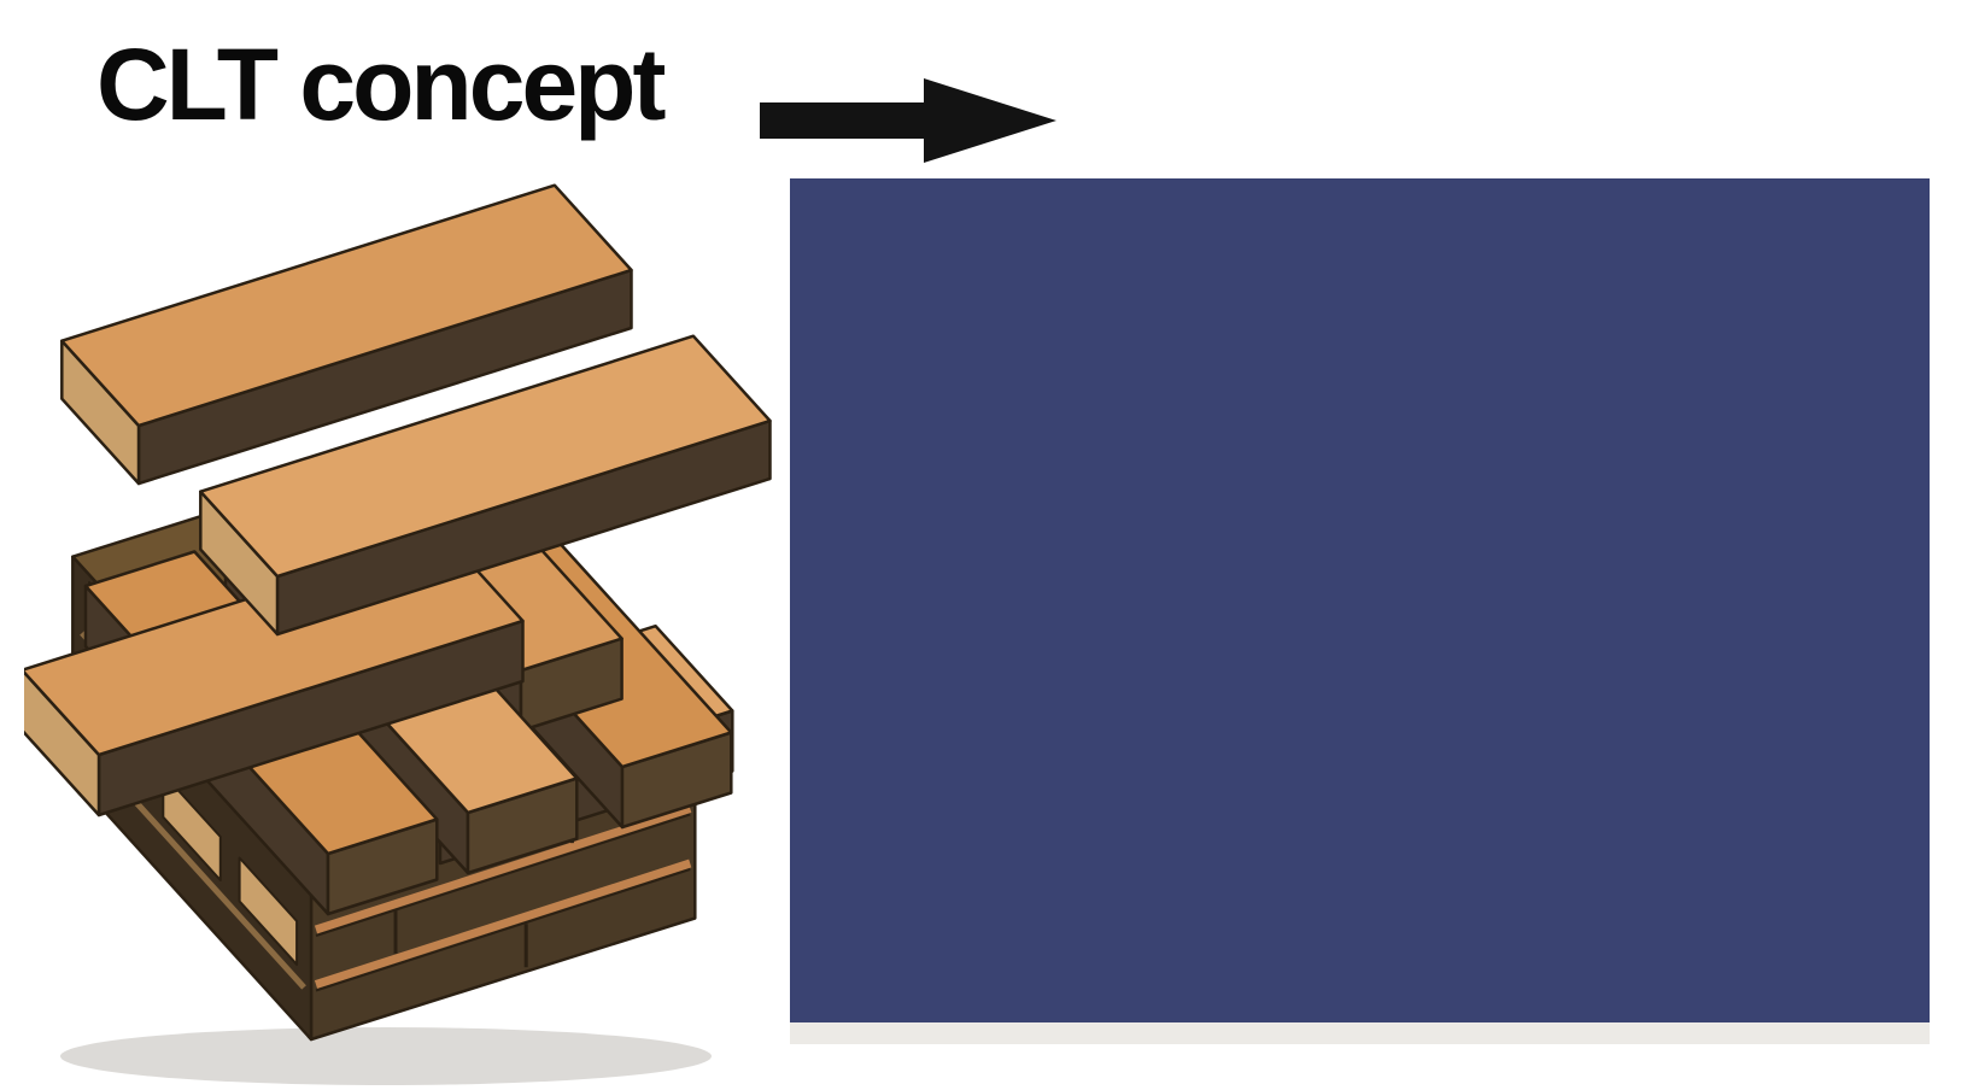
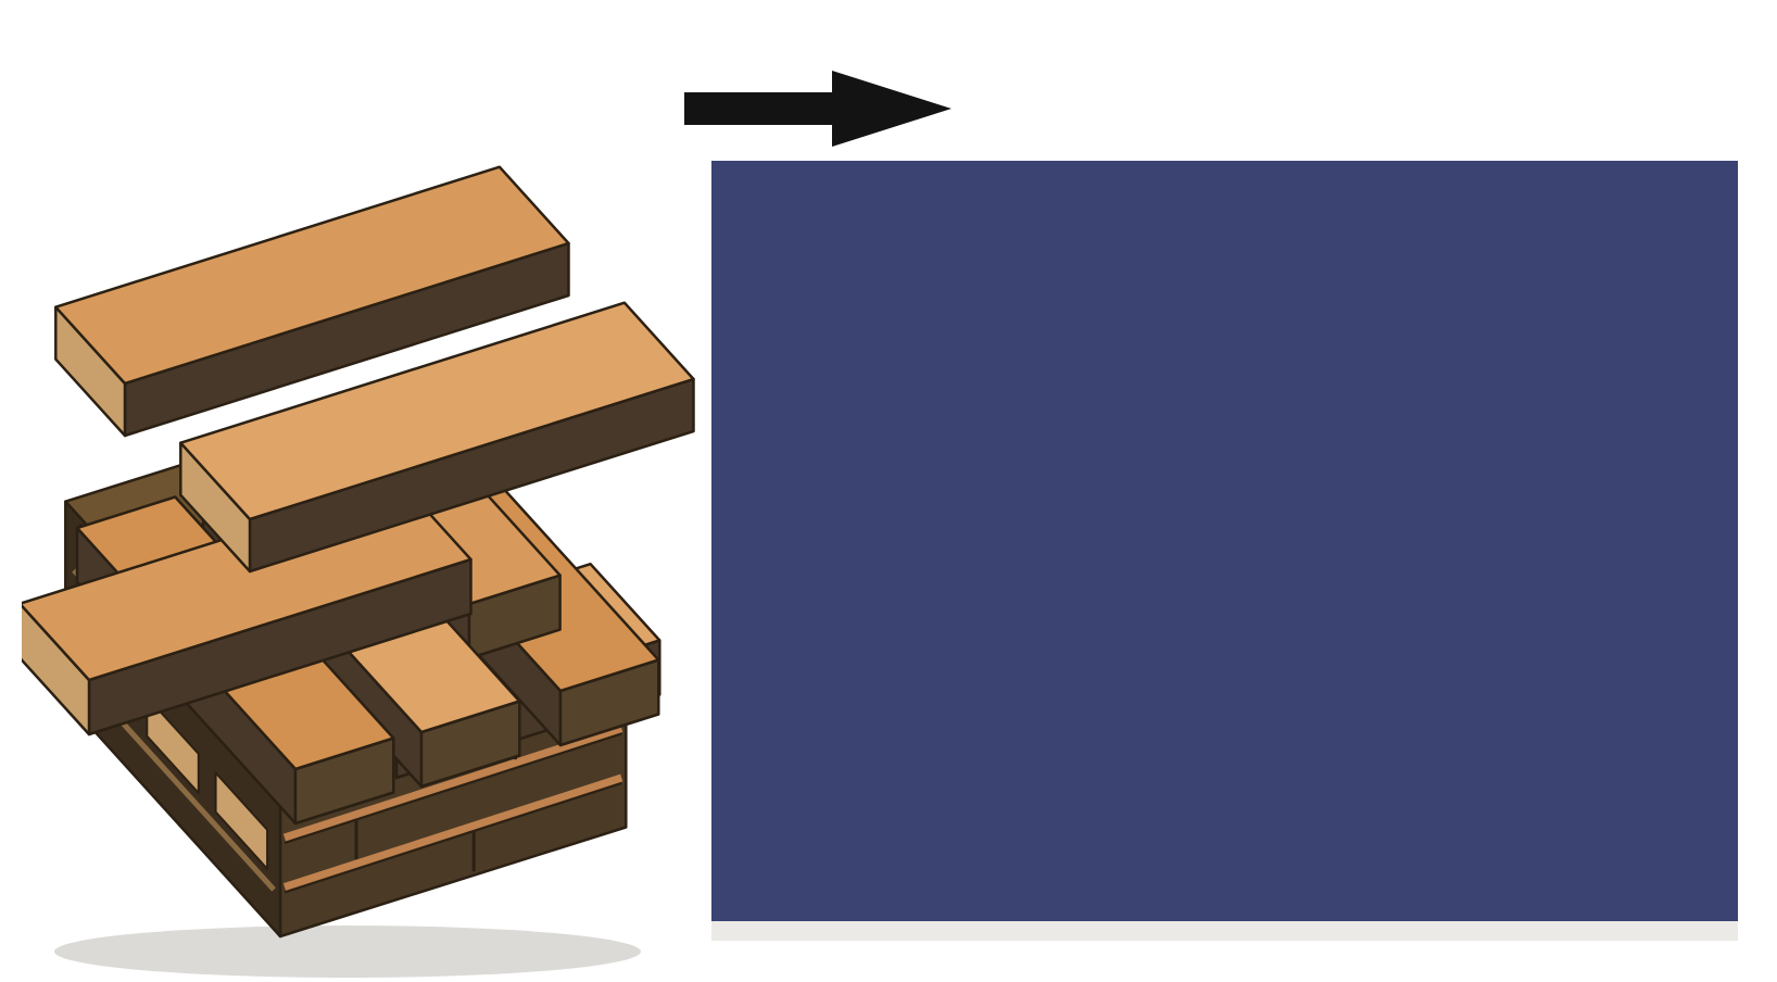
- CLT concept
